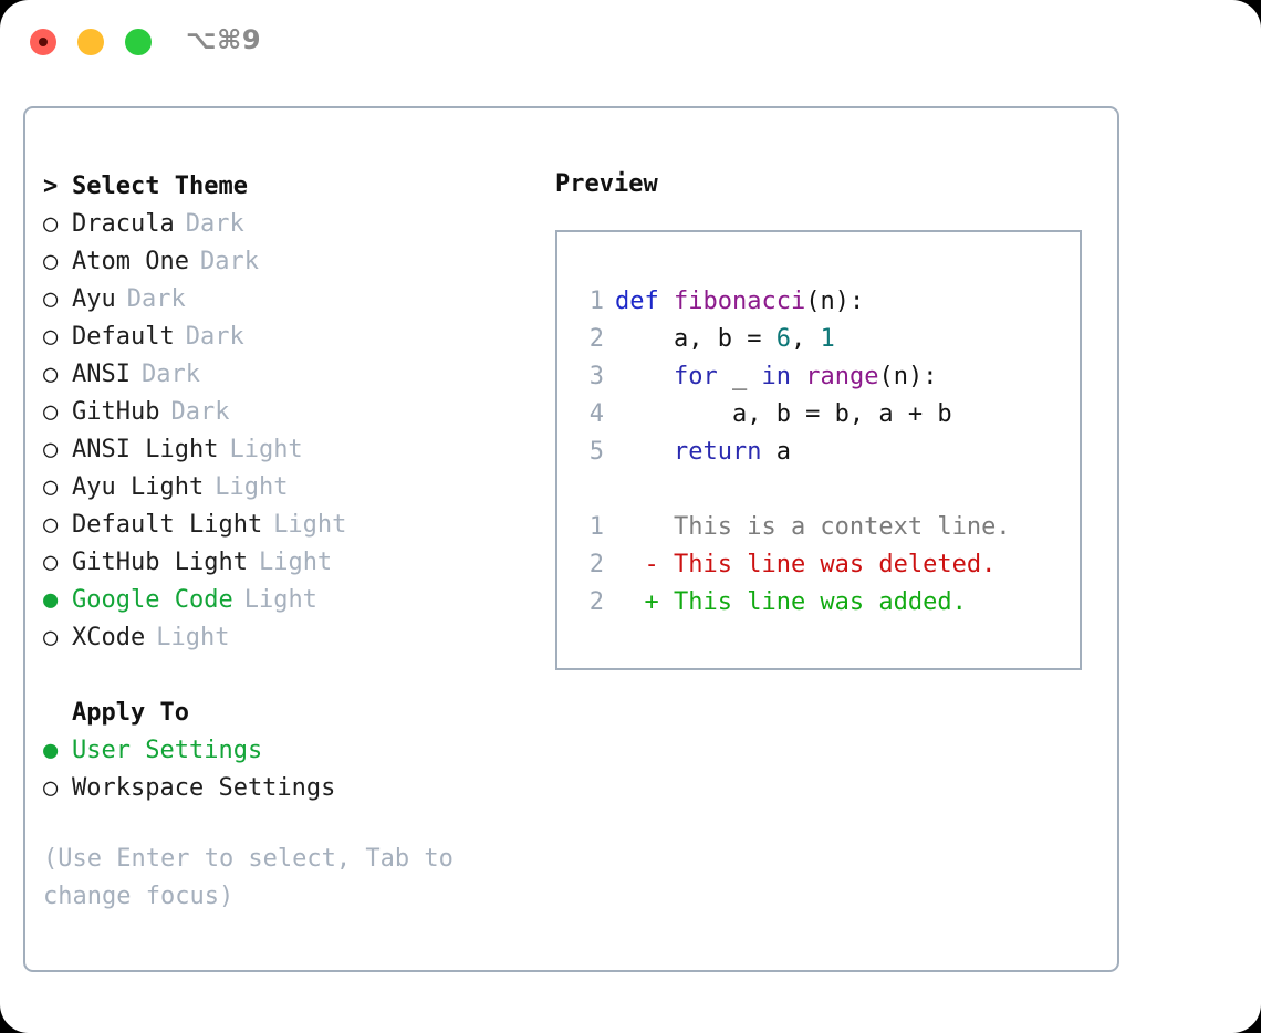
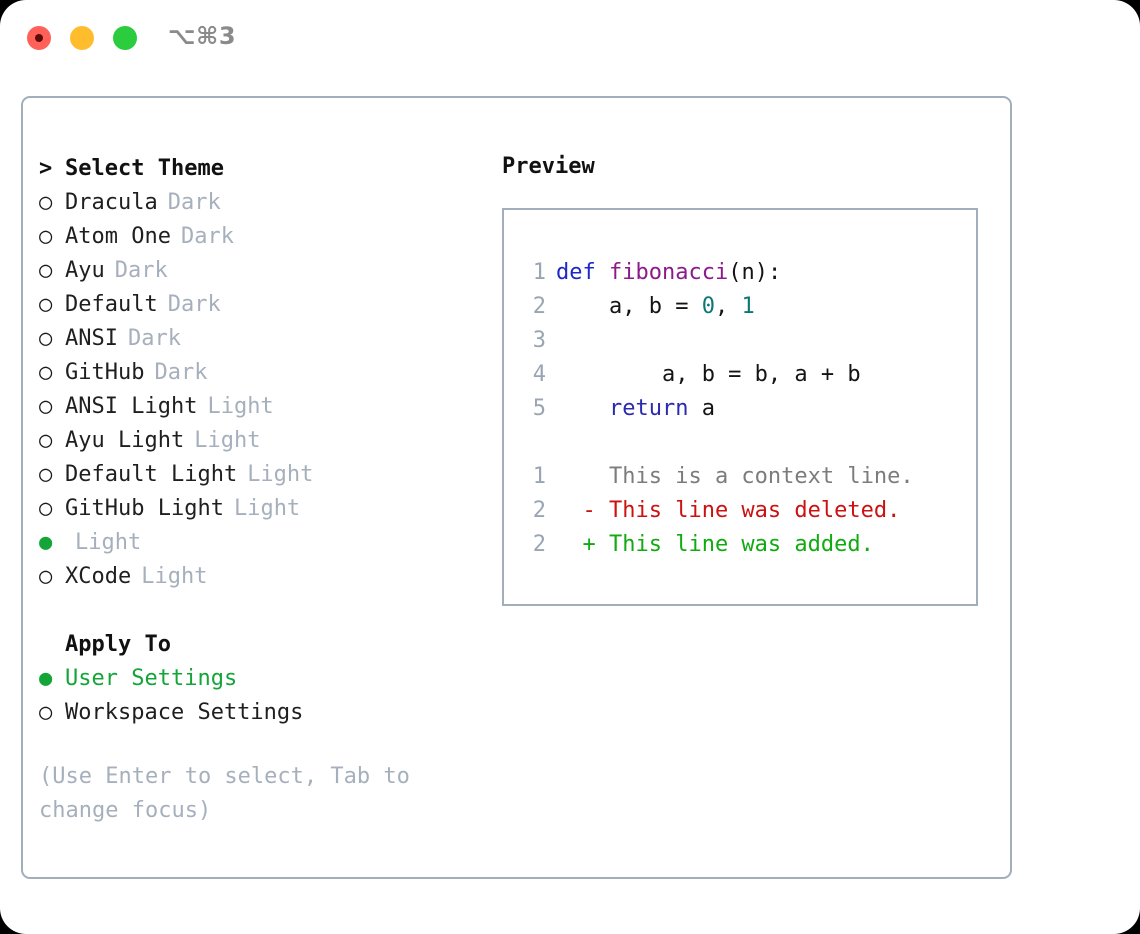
- ⌥⌘9
+ ⌥⌘3
  >
  Select Theme
  ○
  Dracula
  Dark
  ○
  Atom One
  Dark
  ○
  Ayu
  Dark
  ○
  Default
  Dark
  ○
  ANSI
  Dark
  ○
  GitHub
  Dark
  ○
  ANSI Light
  Light
  ○
  Ayu Light
  Light
  ○
  Default Light
  Light
  ○
  GitHub Light
  Light
  ●
- Google Code
  Light
  ○
  XCode
  Light
  Apply To
  ●
  User Settings
  ○
  Workspace Settings
  (Use Enter to select, Tab to change focus)
  Preview
  1
  def fibonacci(n):
  2
- a, b = 6, 1
+ a, b = 0, 1
  3
- for _ in range(n):
  4
  a, b = b, a + b
  5
  return a
  1
  This is a context line.
  2
  - This line was deleted.
  2
  + This line was added.
